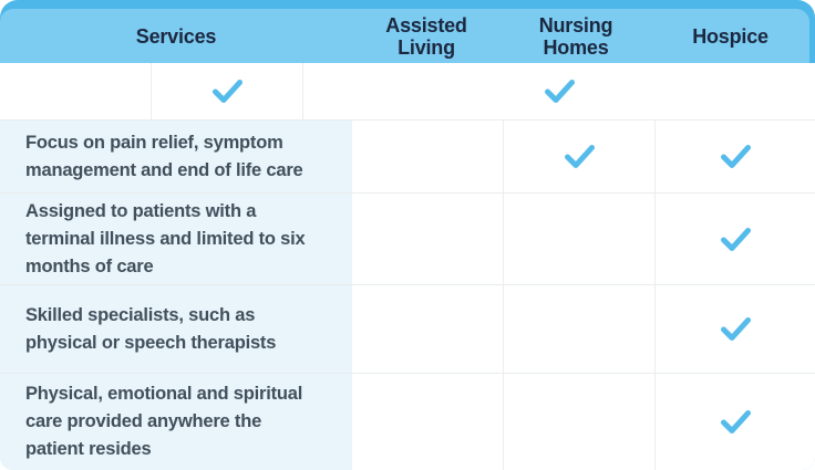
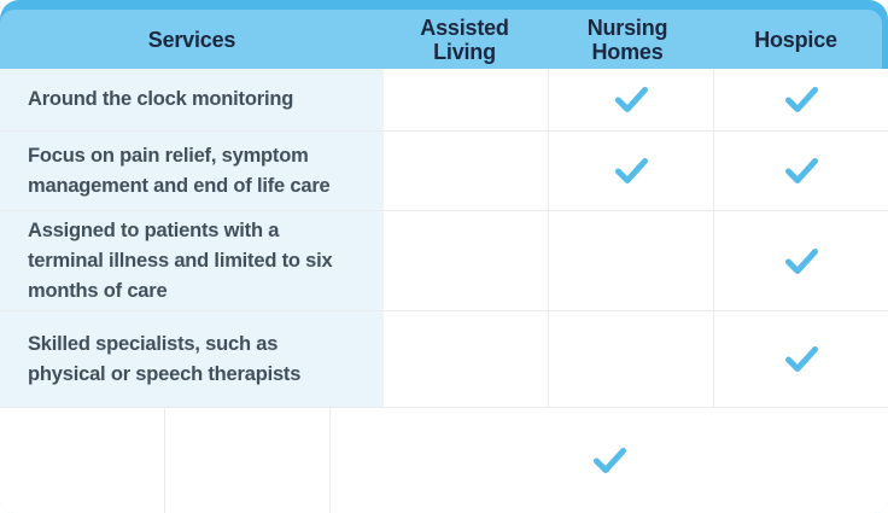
  Services
  Assisted Living
  Nursing Homes
  Hospice
+ Around the clock monitoring
  Focus on pain relief, symptom management and end of life care
  Assigned to patients with a terminal illness and limited to six months of care
  Skilled specialists, such as physical or speech therapists
- Physical, emotional and spiritual care provided anywhere the patient resides
